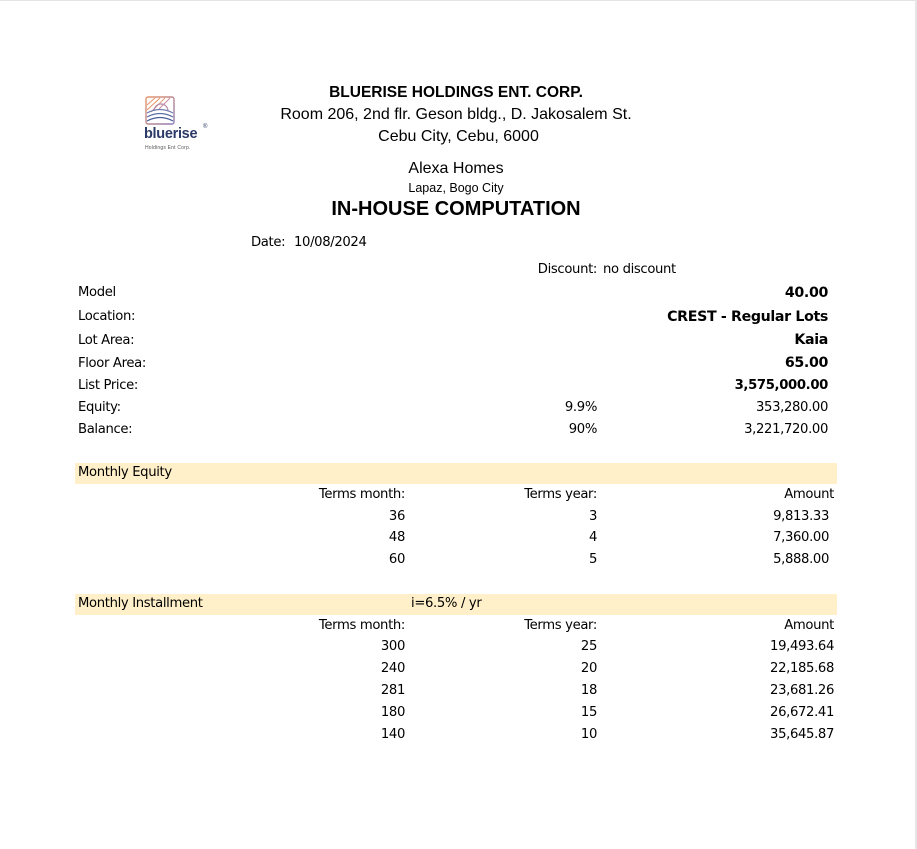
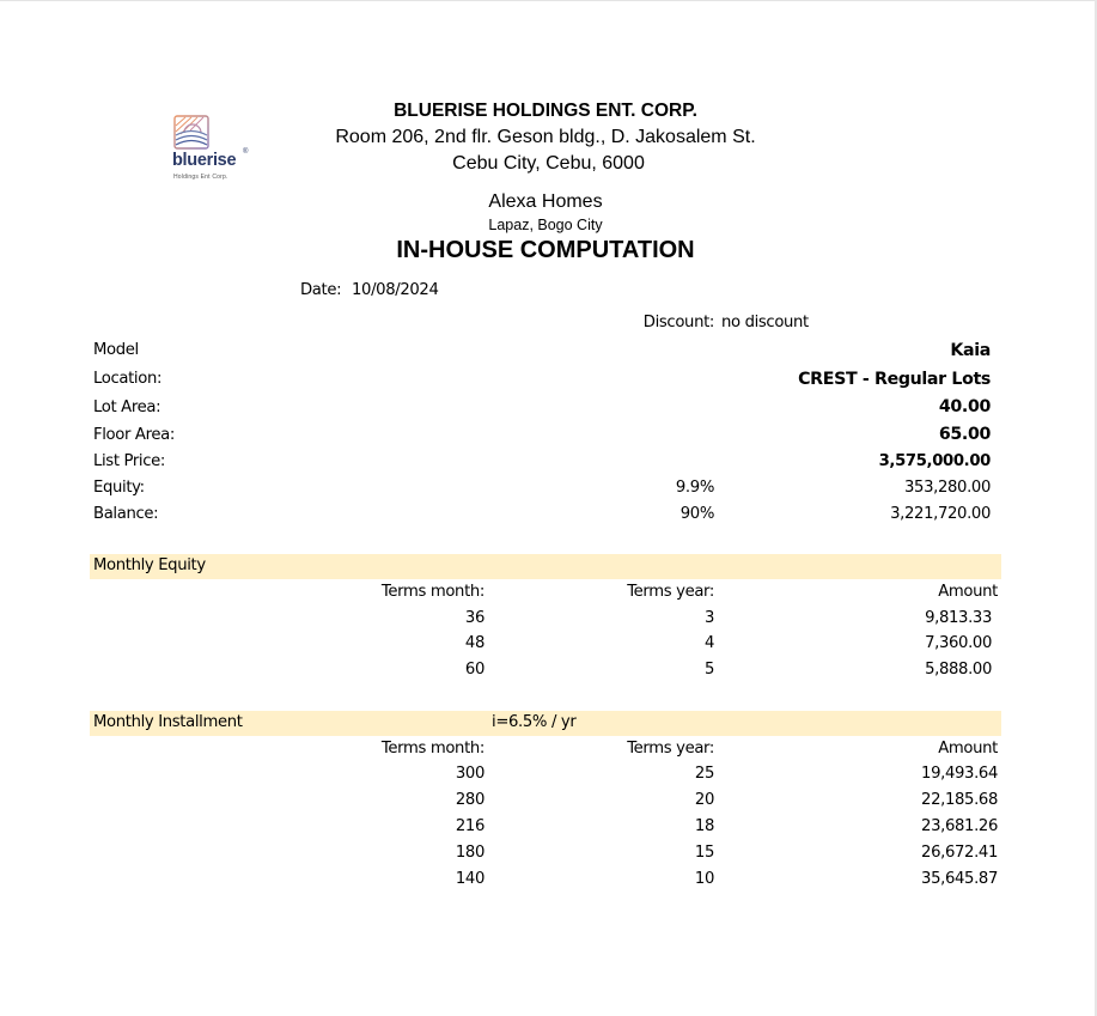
  bluerise
  BLUERISE HOLDINGS ENT. CORP.
  Room 206, 2nd flr. Geson bldg., D. Jakosalem St.
  Cebu City, Cebu, 6000
  Alexa Homes
  Lapaz, Bogo City
  IN-HOUSE COMPUTATION
  Date:
  10/08/2024
  Discount:
  no discount
  Model
- 40.00
+ Kaia
  Location:
  CREST - Regular Lots
  Lot Area:
- Kaia
+ 40.00
  Floor Area:
  65.00
  List Price:
  3,575,000.00
  Equity:
  9.9%
  353,280.00
  Balance:
  90%
  3,221,720.00
  Monthly Equity
  Terms month:
  Terms year:
  Amount
  36
  3
  9,813.33
  48
  4
  7,360.00
  60
  5
  5,888.00
  Monthly Installment
  i=6.5% / yr
  Terms month:
  Terms year:
  Amount
  300
  25
  19,493.64
- 240
+ 280
  20
  22,185.68
- 281
+ 216
  18
  23,681.26
  180
  15
  26,672.41
  140
  10
  35,645.87
